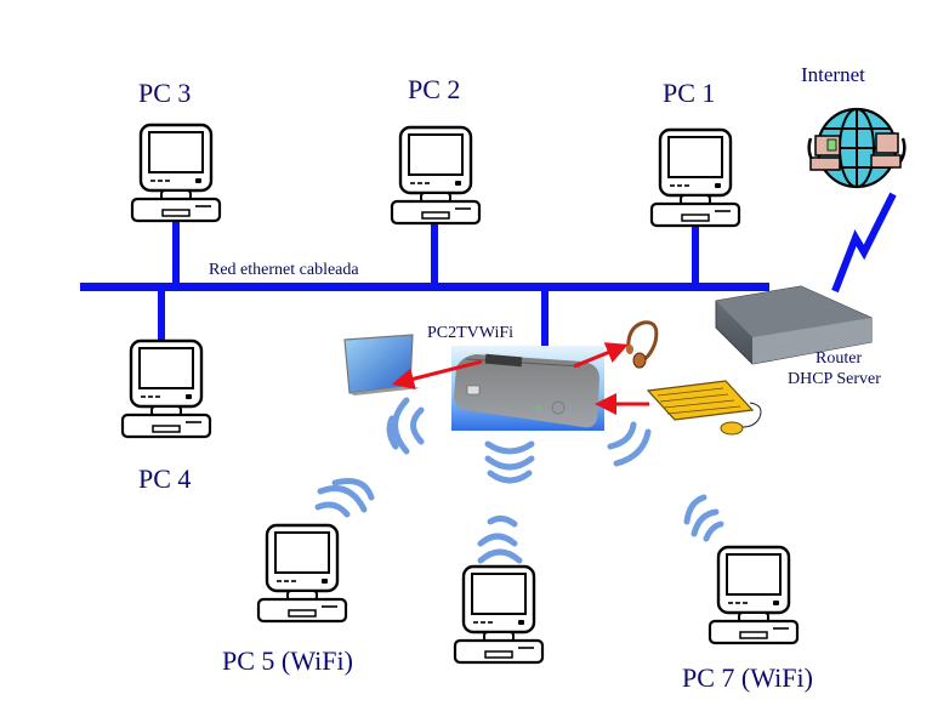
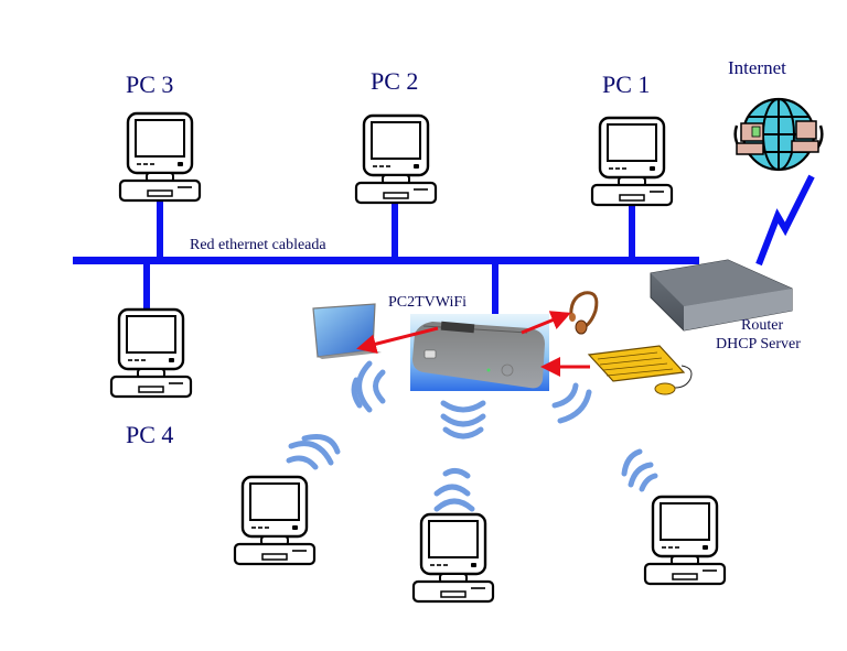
  PC 3
  PC 2
  PC 1
  PC 4
- PC 5 (WiFi)
- PC 7 (WiFi)
  Red ethernet cableada
  PC2TVWiFi
  Internet
  Router
  DHCP Server
